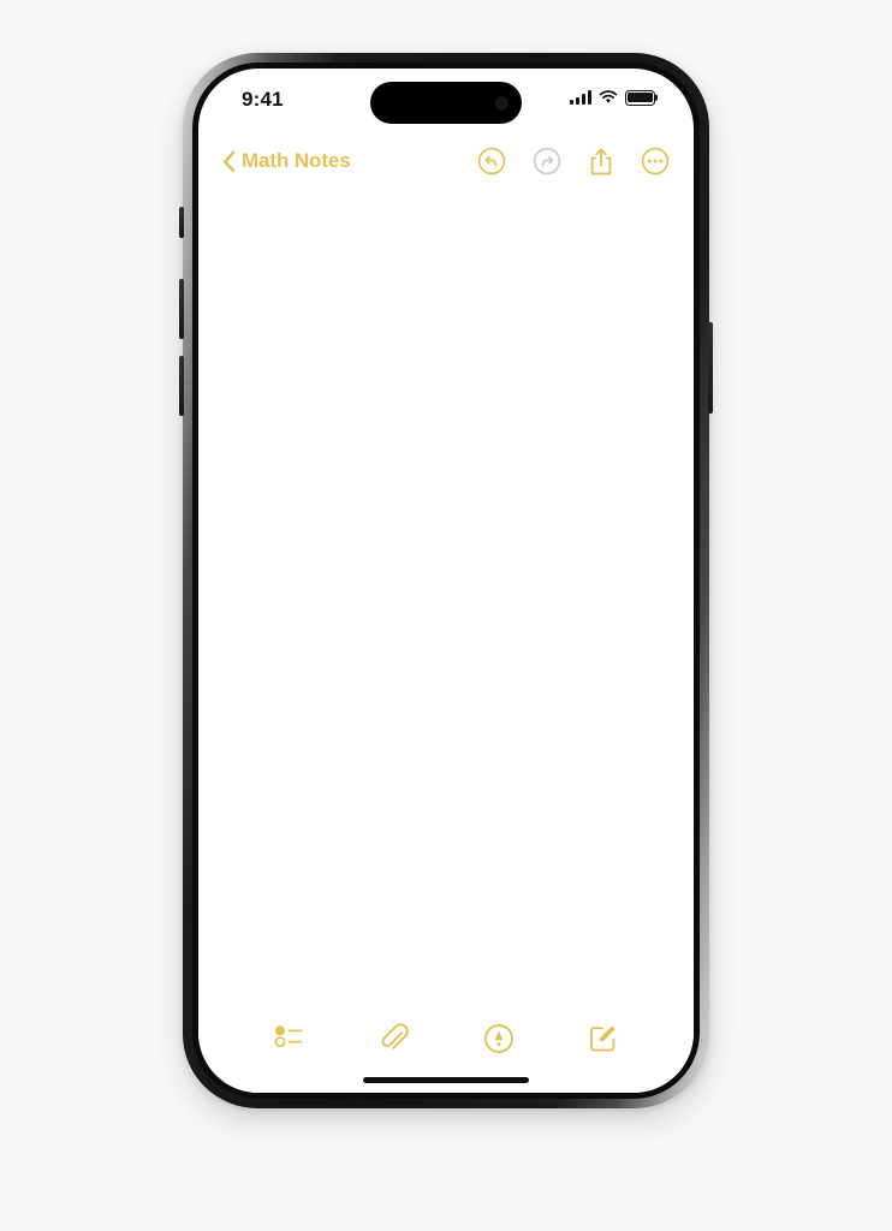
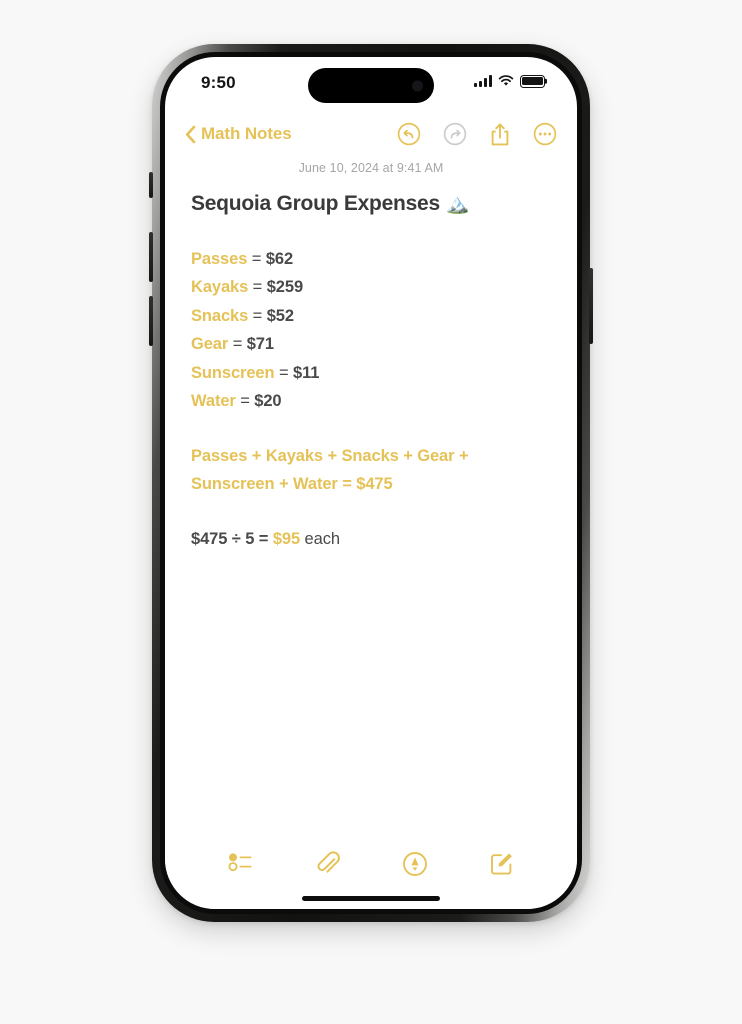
- 9:41
+ 9:50
  Math Notes
+ June 10, 2024 at 9:41 AM
+ Sequoia Group Expenses 🏔️
+ Passes = $62
+ Kayaks = $259
+ Snacks = $52
+ Gear = $71
+ Sunscreen = $11
+ Water = $20
+ Passes + Kayaks + Snacks + Gear +
+ Sunscreen + Water = $475
+ $475 ÷ 5 = $95 each
